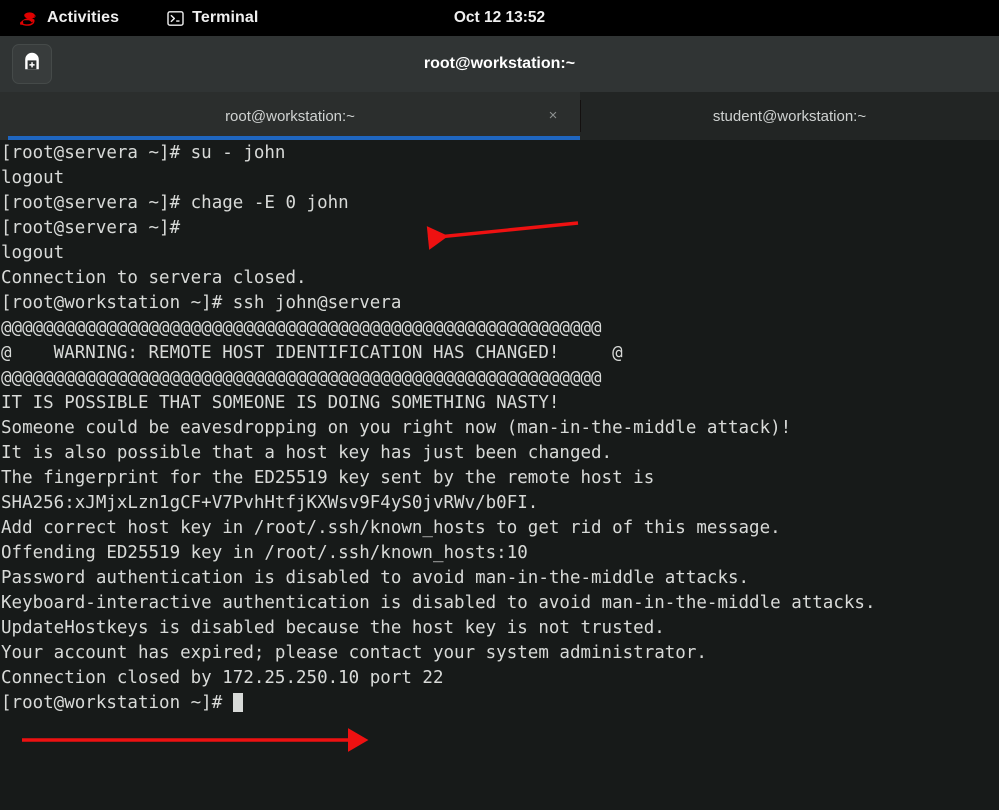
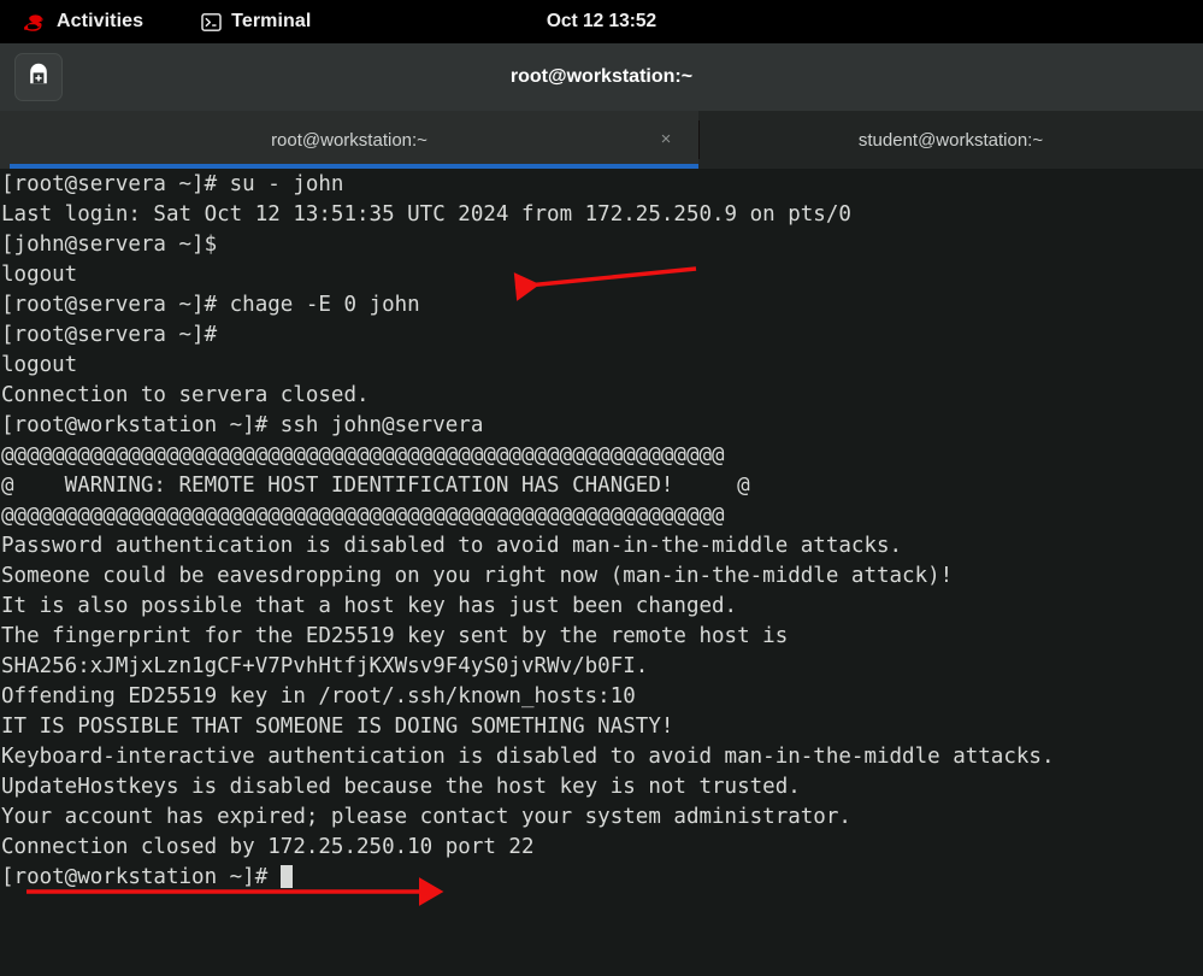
  Activities
  Terminal
  Oct 12 13:52
  root@workstation:~
  root@workstation:~
  ×
  student@workstation:~
  [root@servera ~]# su - john
+ Last login: Sat Oct 12 13:51:35 UTC 2024 from 172.25.250.9 on pts/0
+ [john@servera ~]$
  logout
  [root@servera ~]# chage -E 0 john
  [root@servera ~]#
  logout
  Connection to servera closed.
  [root@workstation ~]# ssh john@servera
  @@@@@@@@@@@@@@@@@@@@@@@@@@@@@@@@@@@@@@@@@@@@@@@@@@@@@@@@@
  @ WARNING: REMOTE HOST IDENTIFICATION HAS CHANGED! @
  @@@@@@@@@@@@@@@@@@@@@@@@@@@@@@@@@@@@@@@@@@@@@@@@@@@@@@@@@
- IT IS POSSIBLE THAT SOMEONE IS DOING SOMETHING NASTY!
+ Password authentication is disabled to avoid man-in-the-middle attacks.
  Someone could be eavesdropping on you right now (man-in-the-middle attack)!
  It is also possible that a host key has just been changed.
  The fingerprint for the ED25519 key sent by the remote host is
  SHA256:xJMjxLzn1gCF+V7PvhHtfjKXWsv9F4yS0jvRWv/b0FI.
- Add correct host key in /root/.ssh/known_hosts to get rid of this message.
  Offending ED25519 key in /root/.ssh/known_hosts:10
- Password authentication is disabled to avoid man-in-the-middle attacks.
+ IT IS POSSIBLE THAT SOMEONE IS DOING SOMETHING NASTY!
  Keyboard-interactive authentication is disabled to avoid man-in-the-middle attacks.
  UpdateHostkeys is disabled because the host key is not trusted.
  Your account has expired; please contact your system administrator.
  Connection closed by 172.25.250.10 port 22
  [root@workstation ~]#
